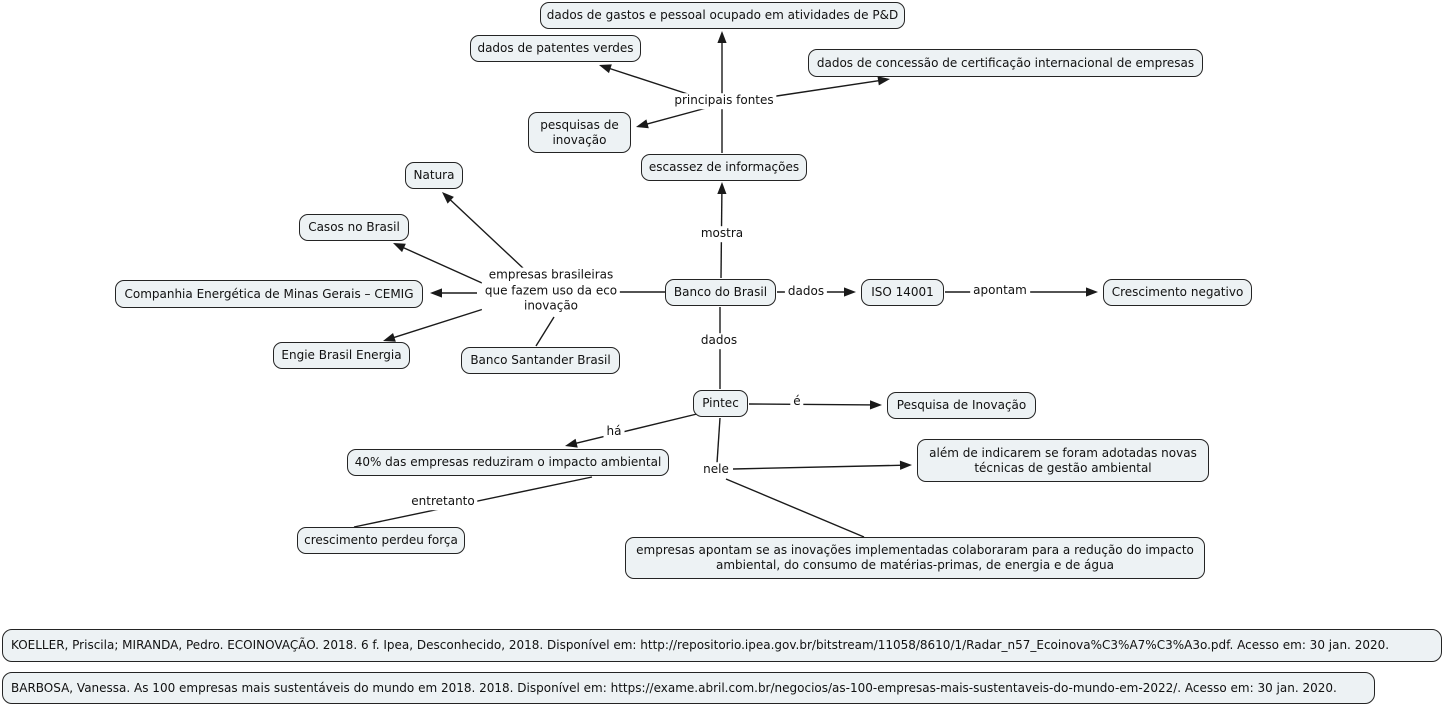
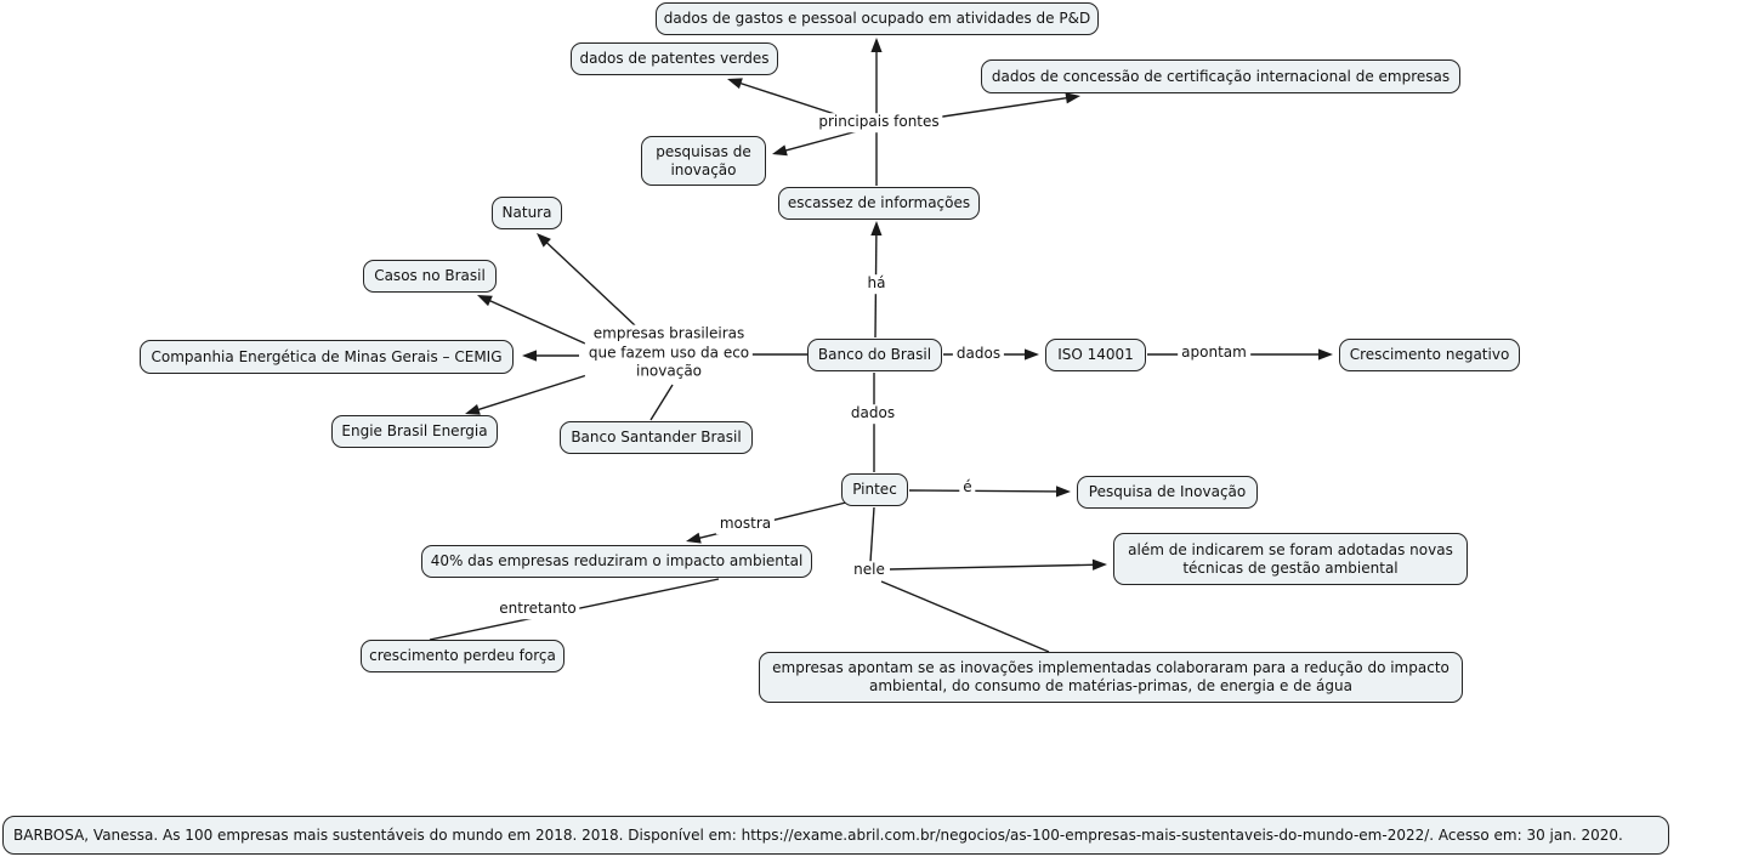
  dados de gastos e pessoal ocupado em atividades de P&D
  dados de patentes verdes
  dados de concessão de certificação internacional de empresas
  pesquisas de
  inovação
  escassez de informações
  Natura
  Casos no Brasil
  Companhia Energética de Minas Gerais – CEMIG
  Engie Brasil Energia
  Banco Santander Brasil
  Banco do Brasil
  ISO 14001
  Crescimento negativo
  Pintec
  Pesquisa de Inovação
  40% das empresas reduziram o impacto ambiental
  além de indicarem se foram adotadas novas
  técnicas de gestão ambiental
  crescimento perdeu força
  empresas apontam se as inovações implementadas colaboraram para a redução do impacto
  ambiental, do consumo de matérias-primas, de energia e de água
  principais fontes
- mostra
+ há
  empresas brasileiras
  que fazem uso da eco
  inovação
  dados
  apontam
  dados
  é
- há
+ mostra
  nele
  entretanto
- KOELLER, Priscila; MIRANDA, Pedro. ECOINOVAÇÃO. 2018. 6 f. Ipea, Desconhecido, 2018. Disponível em: http://repositorio.ipea.gov.br/bitstream/11058/8610/1/Radar_n57_Ecoinova%C3%A7%C3%A3o.pdf. Acesso em: 30 jan. 2020.
  BARBOSA, Vanessa. As 100 empresas mais sustentáveis do mundo em 2018. 2018. Disponível em: https://exame.abril.com.br/negocios/as-100-empresas-mais-sustentaveis-do-mundo-em-2022/. Acesso em: 30 jan. 2020.
